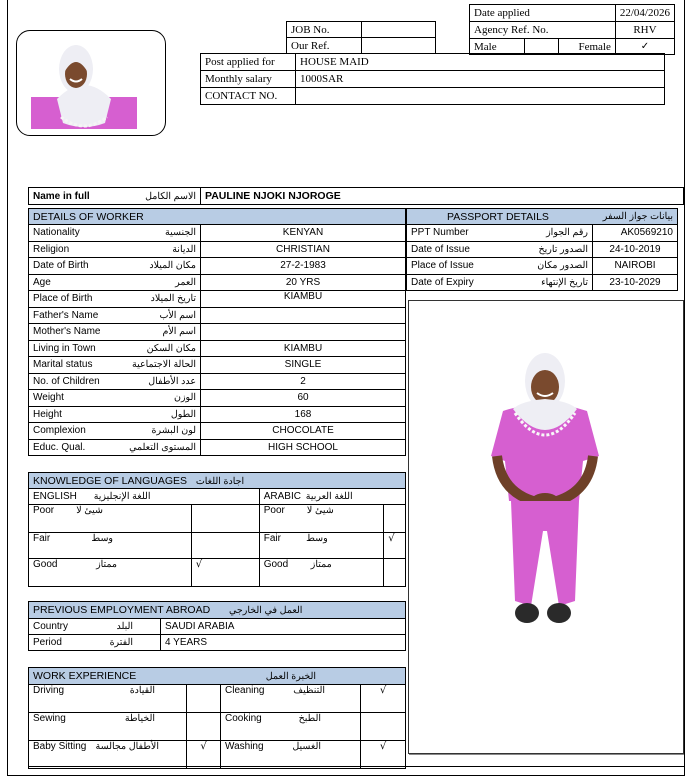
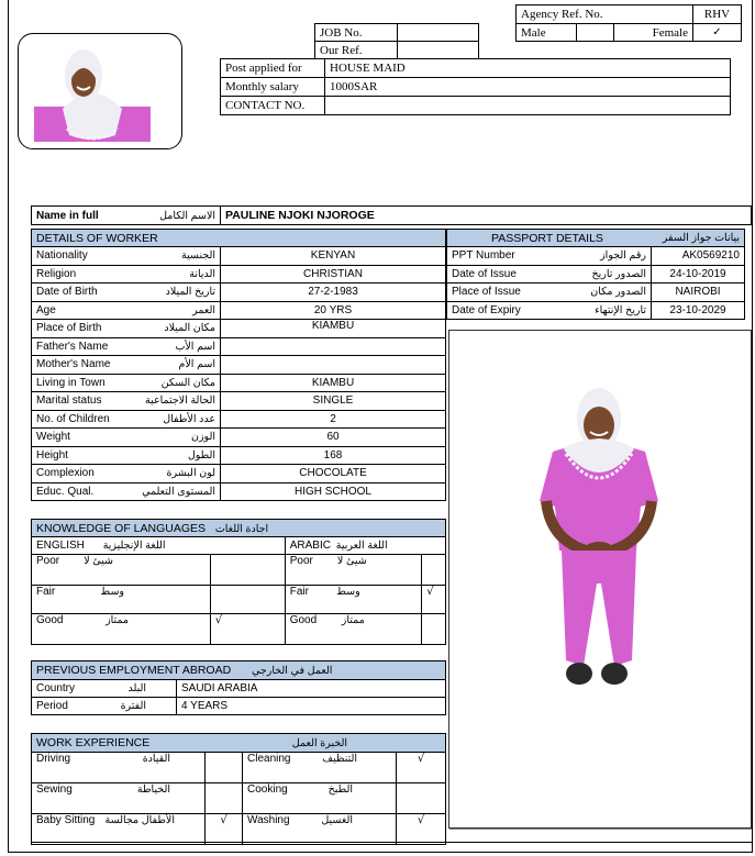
  JOB No.
  Our Ref.
- Date applied	22/04/2026
  Agency Ref. No.	RHV
  Male		Female	✓
  Post applied for	HOUSE MAID
  Monthly salary	1000SAR
  CONTACT NO.
  Name in full الاسم الكامل	PAULINE NJOKI NJOROGE
  DETAILS OF WORKER
  Nationality الجنسية	KENYAN
  Religion الديانة	CHRISTIAN
- Date of Birth مكان الميلاد	27-2-1983
+ Date of Birth تاريخ الميلاد	27-2-1983
  Age العمر	20 YRS
- Place of Birth تاريخ الميلاد	KIAMBU
+ Place of Birth مكان الميلاد	KIAMBU
  Father's Name اسم الأب
  Mother's Name اسم الأم
  Living in Town مكان السكن	KIAMBU
  Marital status الحالة الاجتماعية	SINGLE
  No. of Children عدد الأطفال	2
  Weight الوزن	60
  Height الطول	168
  Complexion لون البشرة	CHOCOLATE
  Educ. Qual. المستوى التعلمي	HIGH SCHOOL
  PASSPORT DETAILS بيانات جواز السفر
  PPT Number رقم الجواز	AK0569210
  Date of Issue الصدور تاريخ	24-10-2019
  Place of Issue الصدور مكان	NAIROBI
  Date of Expiry تاريخ الإنتهاء	23-10-2029
  KNOWLEDGE OF LANGUAGES اجادة اللغات
  ENGLISH اللغة الإنجليزية	ARABIC اللغة العربية
  Poor شيئ لا		Poor شيئ لا
  Fair وسط		Fair وسط	√
  Good ممتاز	√	Good ممتاز
  PREVIOUS EMPLOYMENT ABROAD العمل في الخارجي
  Country البلد	SAUDI ARABIA
  Period الفترة	4 YEARS
  WORK EXPERIENCE الخبرة العمل
  Driving القيادة		Cleaning التنظيف	√
  Sewing الخياطة		Cooking الطبخ
  Baby Sitting الأطفال مجالسة	√	Washing الغسيل	√
